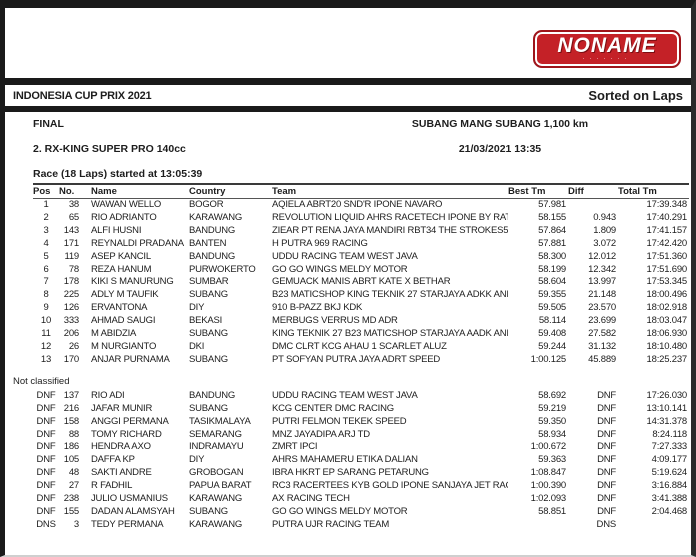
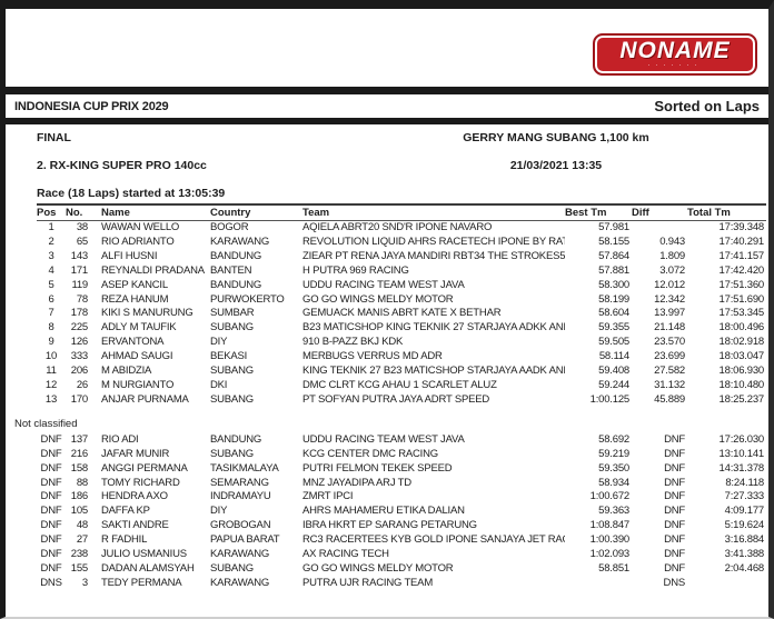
  NONAME
- INDONESIA CUP PRIX 2021
+ INDONESIA CUP PRIX 2029
  Sorted on Laps
  FINAL
- SUBANG MANG SUBANG 1,100 km
+ GERRY MANG SUBANG 1,100 km
  2. RX-KING SUPER PRO 140cc
  21/03/2021 13:35
  Race (18 Laps) started at 13:05:39
  Pos	No.	Name	Country	Team	Best Tm	Diff	Total Tm
  1	38	WAWAN WELLO	BOGOR	AQIELA ABRT20 SND'R IPONE NAVARO	57.981		17:39.348
  2	65	RIO ADRIANTO	KARAWANG	REVOLUTION LIQUID AHRS RACETECH IPONE BY RA	58.155	0.943	17:40.291
  3	143	ALFI HUSNI	BANDUNG	ZIEAR PT RENA JAYA MANDIRI RBT34 THE STROKES5	57.864	1.809	17:41.157
  4	171	REYNALDI PRADANA	BANTEN	H PUTRA 969 RACING	57.881	3.072	17:42.420
  5	119	ASEP KANCIL	BANDUNG	UDDU RACING TEAM WEST JAVA	58.300	12.012	17:51.360
  6	78	REZA HANUM	PURWOKERTO	GO GO WINGS MELDY MOTOR	58.199	12.342	17:51.690
  7	178	KIKI S MANURUNG	SUMBAR	GEMUACK MANIS ABRT KATE X BETHAR	58.604	13.997	17:53.345
  8	225	ADLY M TAUFIK	SUBANG	B23 MATICSHOP KING TEKNIK 27 STARJAYA ADKK ANI	59.355	21.148	18:00.496
  9	126	ERVANTONA	DIY	910 B-PAZZ BKJ KDK	59.505	23.570	18:02.918
  10	333	AHMAD SAUGI	BEKASI	MERBUGS VERRUS MD ADR	58.114	23.699	18:03.047
  11	206	M ABIDZIA	SUBANG	KING TEKNIK 27 B23 MATICSHOP STARJAYA AADK ANI	59.408	27.582	18:06.930
  12	26	M NURGIANTO	DKI	DMC CLRT KCG AHAU 1 SCARLET ALUZ	59.244	31.132	18:10.480
  13	170	ANJAR PURNAMA	SUBANG	PT SOFYAN PUTRA JAYA ADRT SPEED	1:00.125	45.889	18:25.237
  Not classified
  DNF	137	RIO ADI	BANDUNG	UDDU RACING TEAM WEST JAVA	58.692	DNF	17:26.030
  DNF	216	JAFAR MUNIR	SUBANG	KCG CENTER DMC RACING	59.219	DNF	13:10.141
  DNF	158	ANGGI PERMANA	TASIKMALAYA	PUTRI FELMON TEKEK SPEED	59.350	DNF	14:31.378
  DNF	88	TOMY RICHARD	SEMARANG	MNZ JAYADIPA ARJ TD	58.934	DNF	8:24.118
  DNF	186	HENDRA AXO	INDRAMAYU	ZMRT IPCI	1:00.672	DNF	7:27.333
  DNF	105	DAFFA KP	DIY	AHRS MAHAMERU ETIKA DALIAN	59.363	DNF	4:09.177
  DNF	48	SAKTI ANDRE	GROBOGAN	IBRA HKRT EP SARANG PETARUNG	1:08.847	DNF	5:19.624
  DNF	27	R FADHIL	PAPUA BARAT	RC3 RACERTEES KYB GOLD IPONE SANJAYA JET RA	1:00.390	DNF	3:16.884
  DNF	238	JULIO USMANIUS	KARAWANG	AX RACING TECH	1:02.093	DNF	3:41.388
  DNF	155	DADAN ALAMSYAH	SUBANG	GO GO WINGS MELDY MOTOR	58.851	DNF	2:04.468
  DNS	3	TEDY PERMANA	KARAWANG	PUTRA UJR RACING TEAM		DNS
